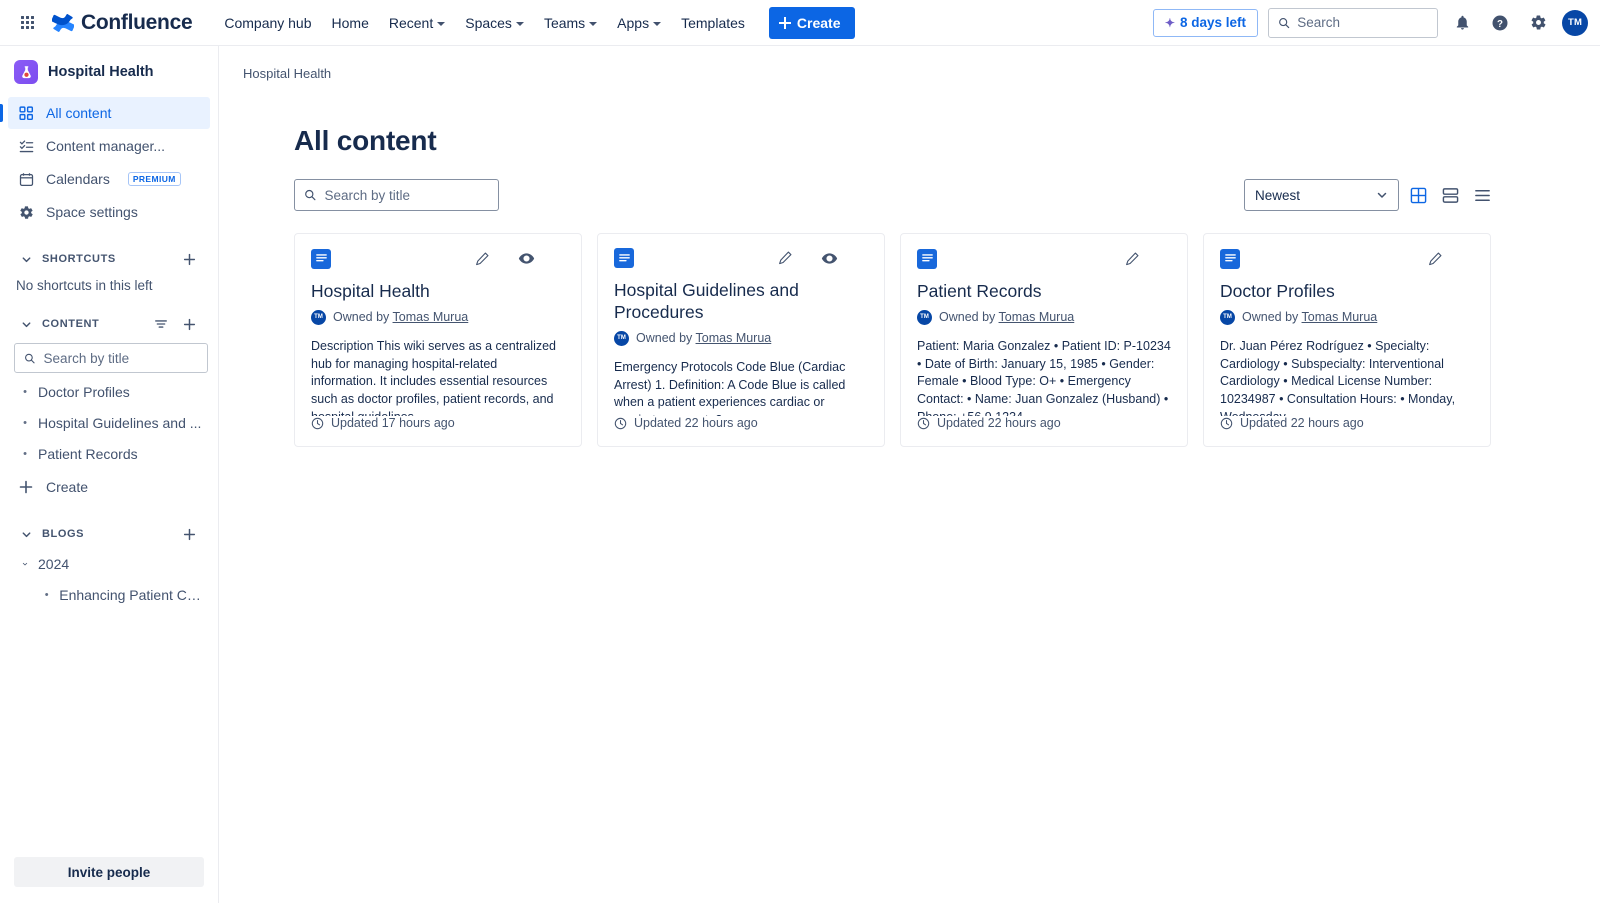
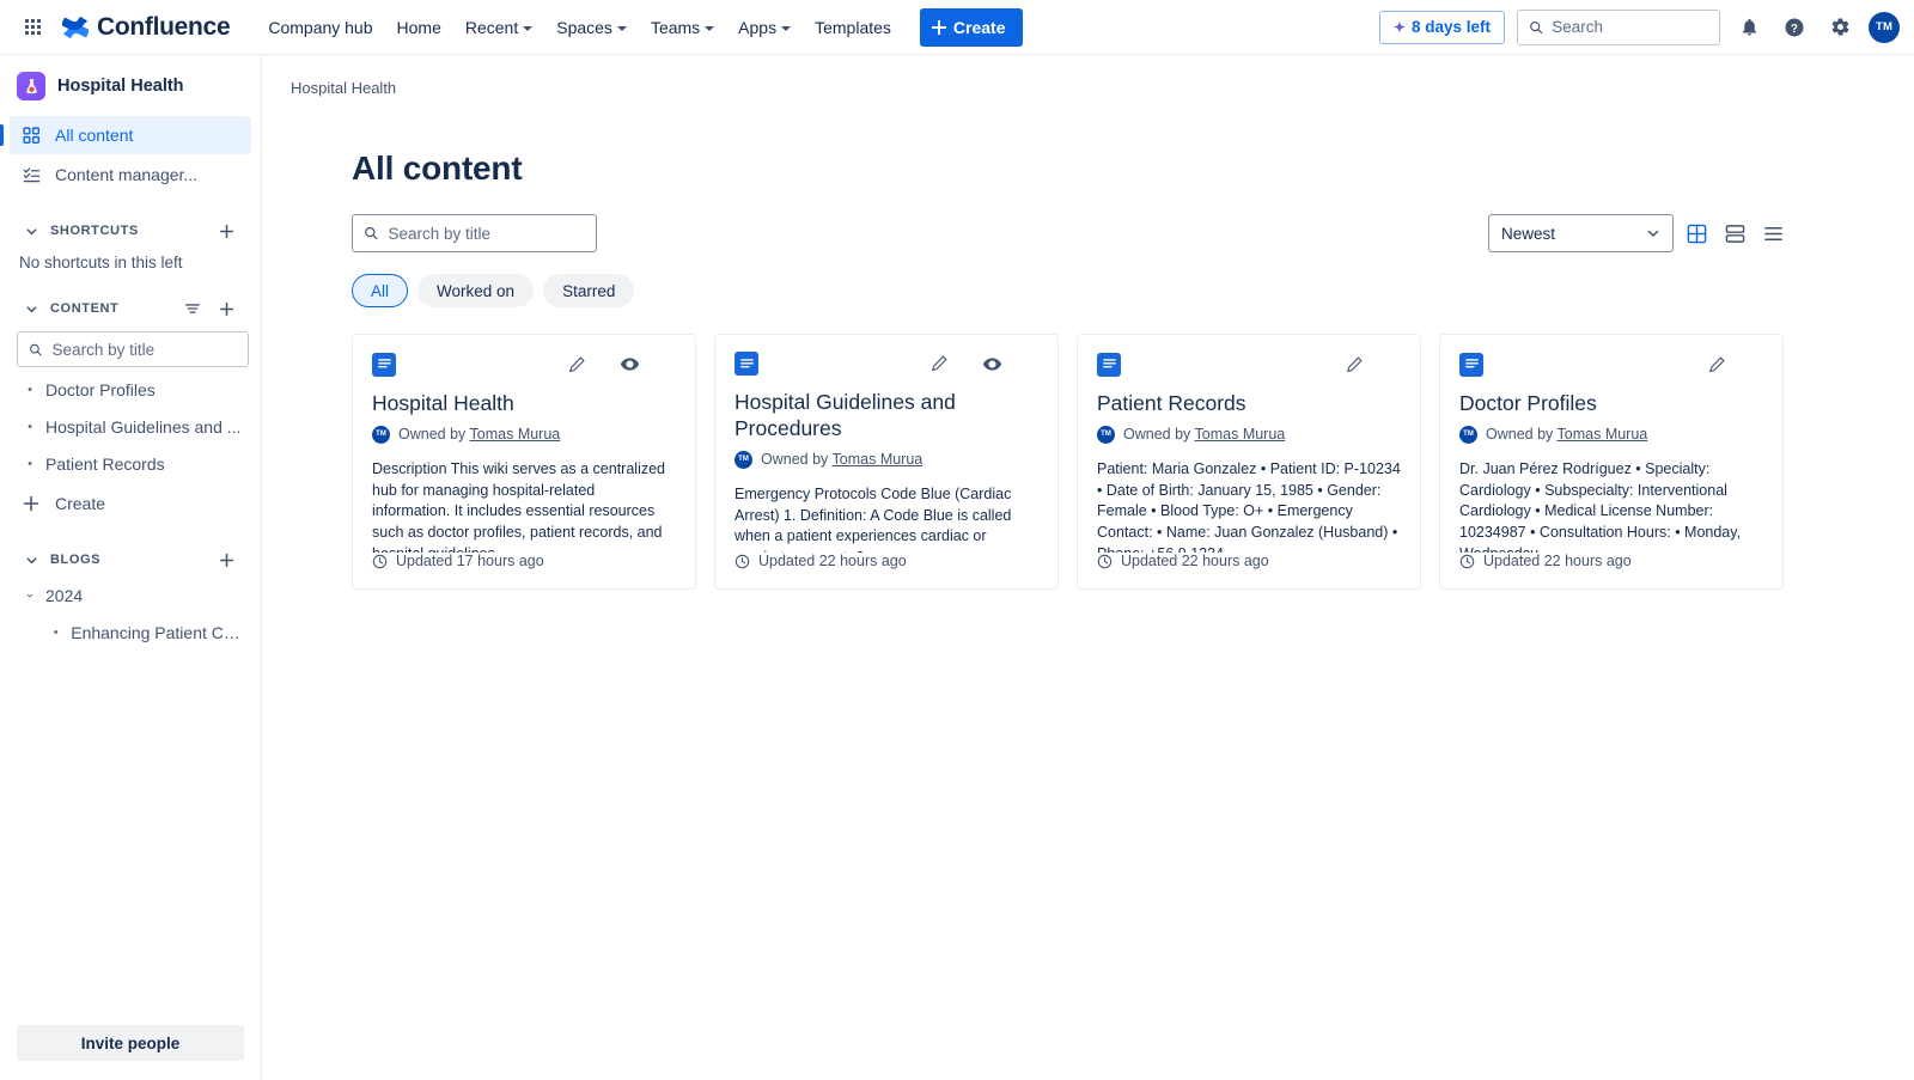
  Confluence
  Company hub
  Home
  Recent
  Spaces
  Teams
  Apps
  Templates
  Create
  ✦
  8 days left
  Search
  ?
  TM
  Hospital Health
  All content
  Content manager...
- Calendars
- PREMIUM
- Space settings
  SHORTCUTS
  No shortcuts in this left
  CONTENT
  Search by title
  •
  Doctor Profiles
  •
  Hospital Guidelines and ...
  •
  Patient Records
  Create
  BLOGS
  2024
  •
  Enhancing Patient Car
  Invite people
  Hospital Health
  All content
  Search by title
  Newest
+ All
+ Worked on
+ Starred
  Hospital Health
  Owned by Tomas Murua
  Description This wiki serves as a centralized hub for managing hospital-related information. It includes essential resources such as doctor profiles, patient records, and
  Updated 17 hours ago
  Hospital Guidelines and Procedures
  Owned by Tomas Murua
  Emergency Protocols Code Blue (Cardiac Arrest) 1. Definition: A Code Blue is called when a patient experiences cardiac or
  Updated 22 hours ago
  Patient Records
  Owned by Tomas Murua
  Patient: Maria Gonzalez • Patient ID: P-10234 • Date of Birth: January 15, 1985 • Gender: Female • Blood Type: O+ • Emergency Contact: • Name: Juan Gonzalez (Husband) •
  Updated 22 hours ago
  Doctor Profiles
  Owned by Tomas Murua
  Dr. Juan Pérez Rodríguez • Specialty: Cardiology • Subspecialty: Interventional Cardiology • Medical License Number: 10234987 • Consultation Hours: • Monday,
  Updated 22 hours ago
